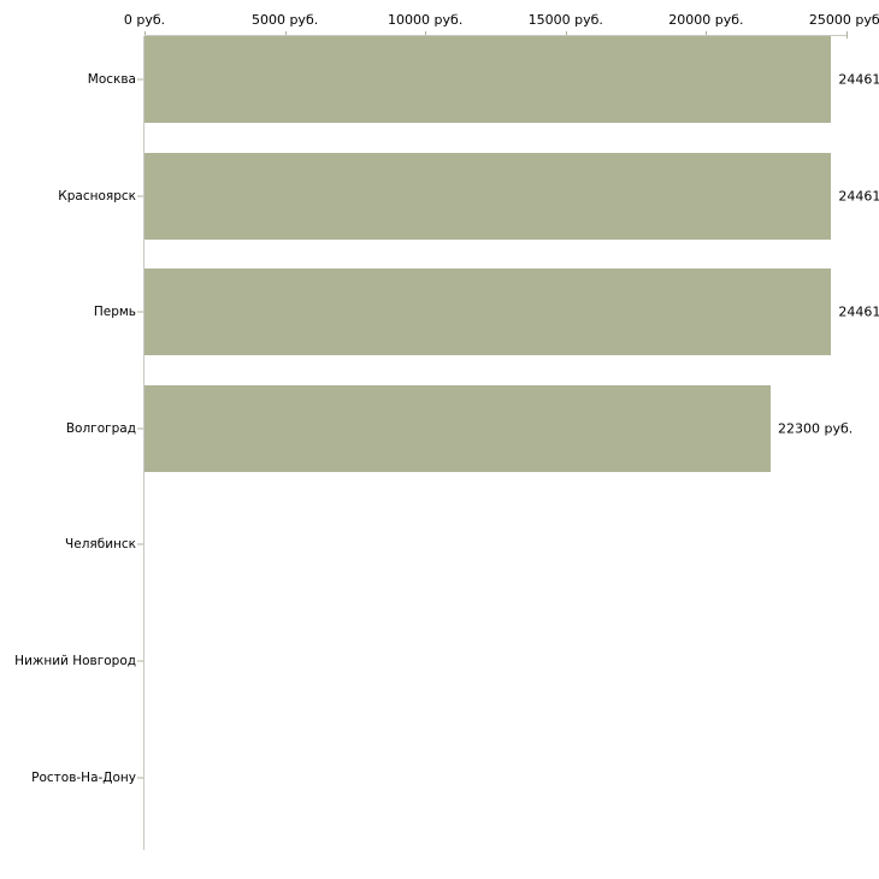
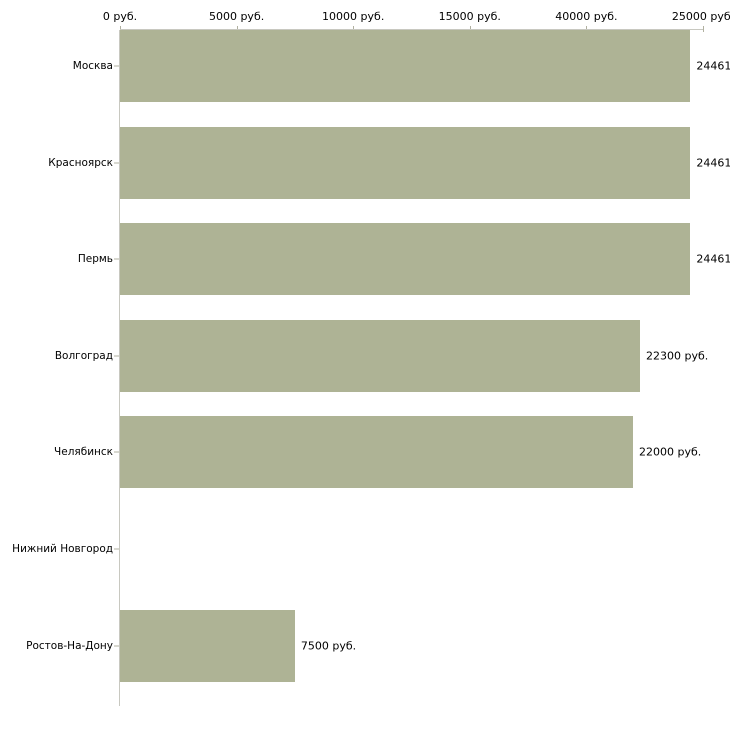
  0 руб.
  5000 руб.
  10000 руб.
  15000 руб.
- 20000 руб.
+ 40000 руб.
  25000 руб
  Москва
  Красноярск
  Пермь
  Волгоград
  Челябинск
  Нижний Новгород
  Ростов-На-Дону
  24461
  24461
  24461
  22300 руб.
+ 22000 руб.
+ 7500 руб.
